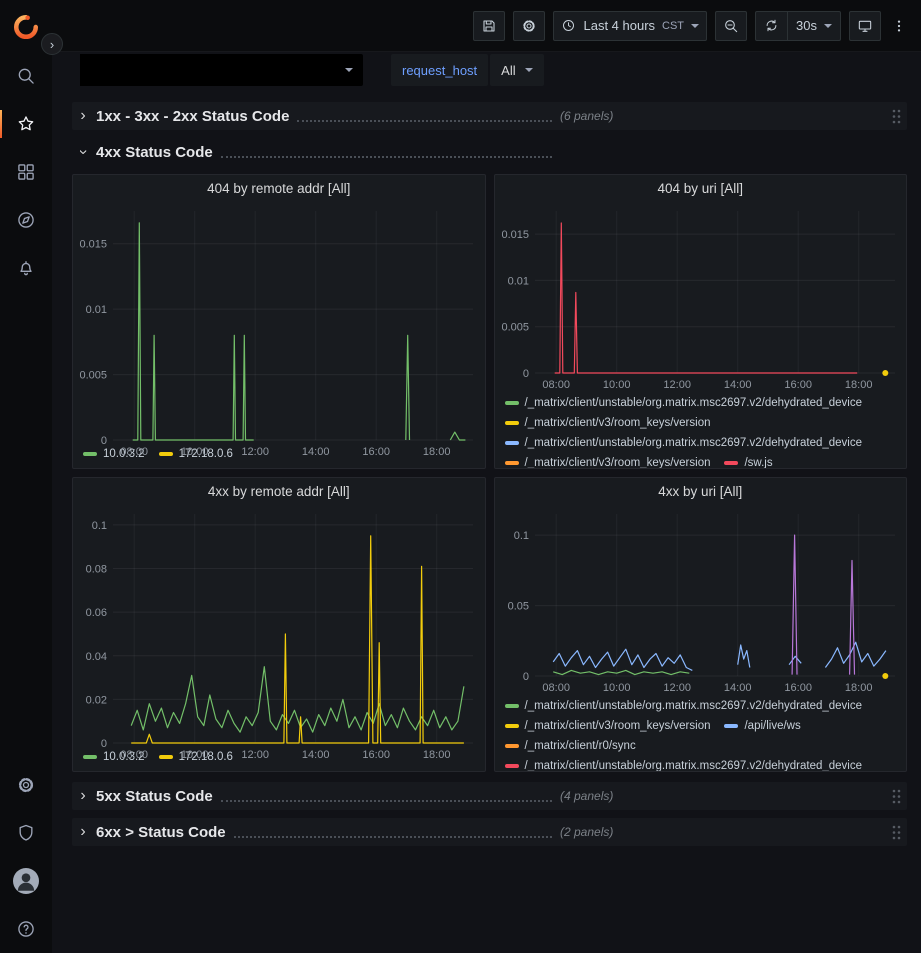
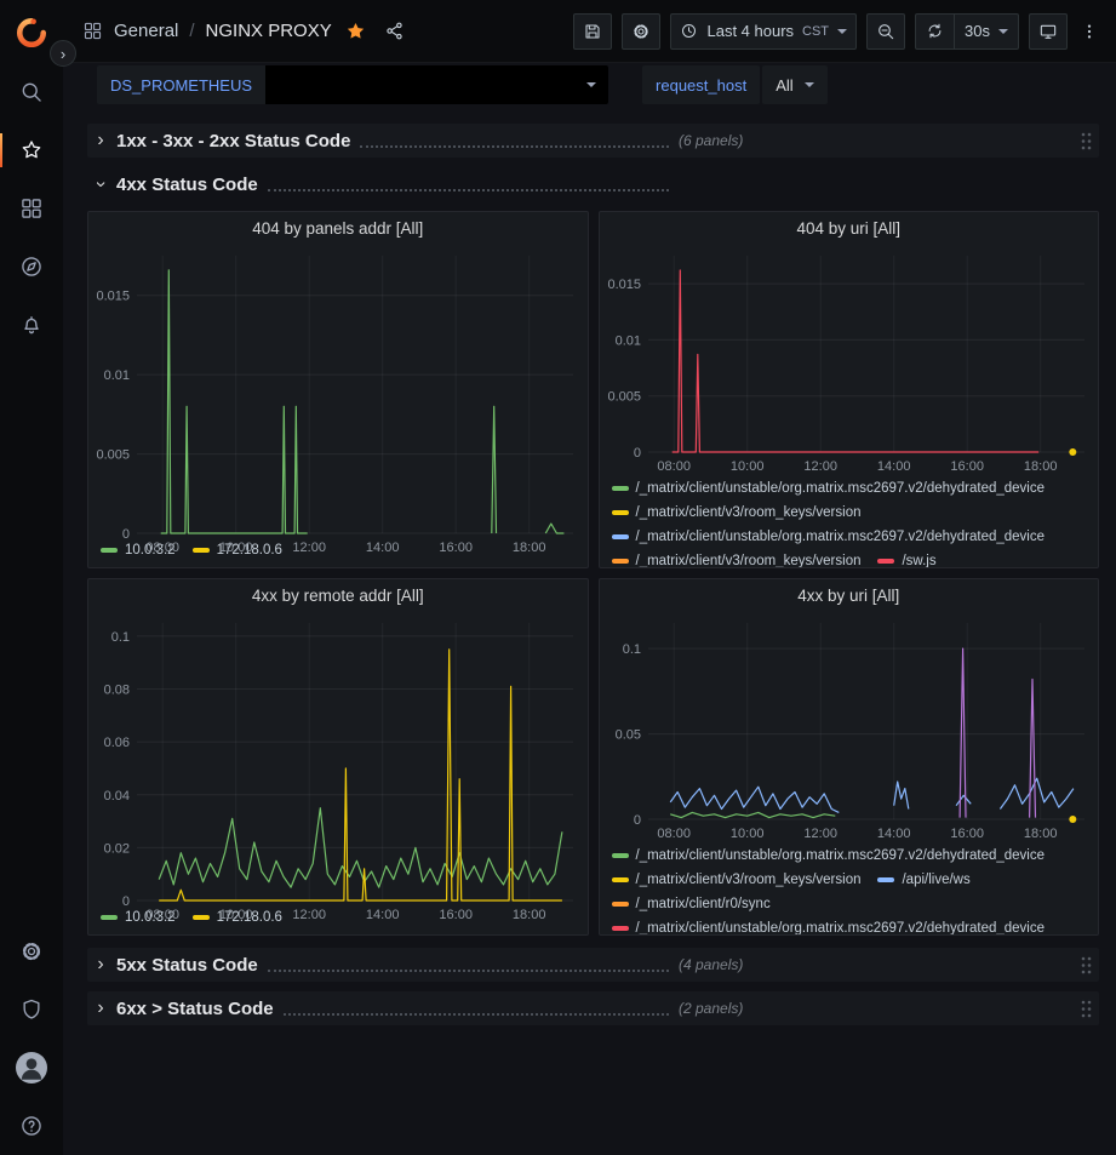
  ›
+ General
+ /
+ NGINX PROXY
  Last 4 hours
  CST
  30s
+ DS_PROMETHEUS
  request_host
  All
  ›
  1xx - 3xx - 2xx Status Code
  (6 panels)
  4xx Status Code
- 404 by remote addr [All]
+ 404 by panels addr [All]
  08:00
  10:00
  12:00
  14:00
  16:00
  18:00
  0
  0.005
  0.01
  0.015
  10.0.3.2
  172.18.0.6
  404 by uri [All]
  08:00
  10:00
  12:00
  14:00
  16:00
  18:00
  0
  0.005
  0.01
  0.015
  /_matrix/client/unstable/org.matrix.msc2697.v2/dehydrated_device
  /_matrix/client/v3/room_keys/version
  /_matrix/client/unstable/org.matrix.msc2697.v2/dehydrated_device
  /_matrix/client/v3/room_keys/version
  /sw.js
  4xx by remote addr [All]
  08:00
  10:00
  12:00
  14:00
  16:00
  18:00
  0
  0.02
  0.04
  0.06
  0.08
  0.1
  10.0.3.2
  172.18.0.6
  4xx by uri [All]
  08:00
  10:00
  12:00
  14:00
  16:00
  18:00
  0
  0.05
  0.1
  /_matrix/client/unstable/org.matrix.msc2697.v2/dehydrated_device
  /_matrix/client/v3/room_keys/version
  /api/live/ws
  /_matrix/client/r0/sync
  /_matrix/client/unstable/org.matrix.msc2697.v2/dehydrated_device
  ›
  5xx Status Code
  (4 panels)
  ›
  6xx > Status Code
  (2 panels)
